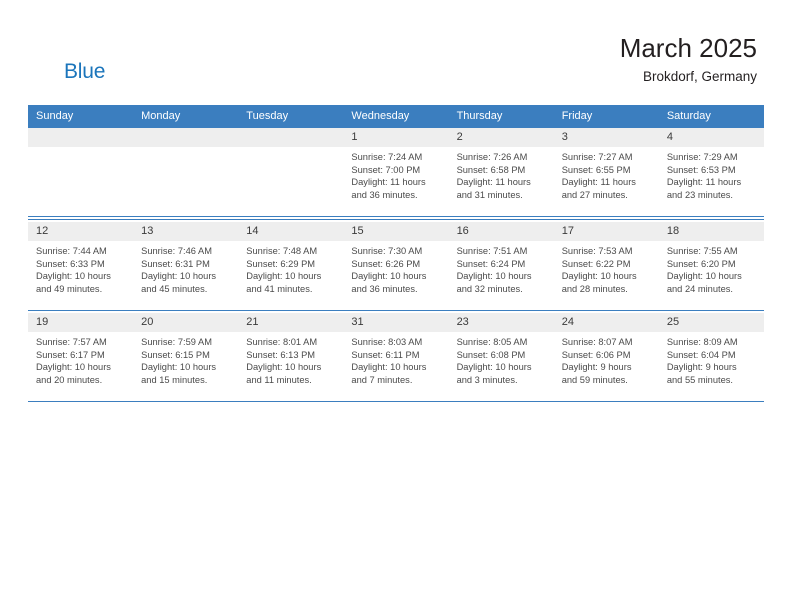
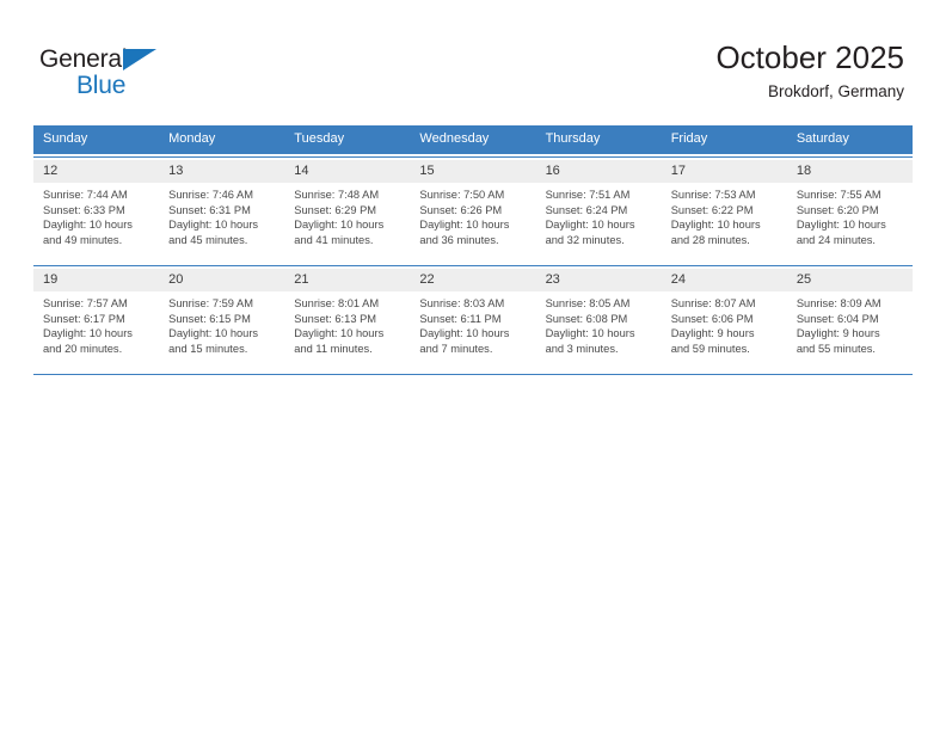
+ General
  Blue
- March 2025
+ October 2025
  Brokdorf, Germany
  Sunday	Monday	Tuesday	Wednesday	Thursday	Friday	Saturday
- 			1Sunrise: 7:24 AMSunset: 7:00 PMDaylight: 11 hoursand 36 minutes.	2Sunrise: 7:26 AMSunset: 6:58 PMDaylight: 11 hoursand 31 minutes.	3Sunrise: 7:27 AMSunset: 6:55 PMDaylight: 11 hoursand 27 minutes.	4Sunrise: 7:29 AMSunset: 6:53 PMDaylight: 11 hoursand 23 minutes.
- 12Sunrise: 7:44 AMSunset: 6:33 PMDaylight: 10 hoursand 49 minutes.	13Sunrise: 7:46 AMSunset: 6:31 PMDaylight: 10 hoursand 45 minutes.	14Sunrise: 7:48 AMSunset: 6:29 PMDaylight: 10 hoursand 41 minutes.	15Sunrise: 7:30 AMSunset: 6:26 PMDaylight: 10 hoursand 36 minutes.	16Sunrise: 7:51 AMSunset: 6:24 PMDaylight: 10 hoursand 32 minutes.	17Sunrise: 7:53 AMSunset: 6:22 PMDaylight: 10 hoursand 28 minutes.	18Sunrise: 7:55 AMSunset: 6:20 PMDaylight: 10 hoursand 24 minutes.
+ 12Sunrise: 7:44 AMSunset: 6:33 PMDaylight: 10 hoursand 49 minutes.	13Sunrise: 7:46 AMSunset: 6:31 PMDaylight: 10 hoursand 45 minutes.	14Sunrise: 7:48 AMSunset: 6:29 PMDaylight: 10 hoursand 41 minutes.	15Sunrise: 7:50 AMSunset: 6:26 PMDaylight: 10 hoursand 36 minutes.	16Sunrise: 7:51 AMSunset: 6:24 PMDaylight: 10 hoursand 32 minutes.	17Sunrise: 7:53 AMSunset: 6:22 PMDaylight: 10 hoursand 28 minutes.	18Sunrise: 7:55 AMSunset: 6:20 PMDaylight: 10 hoursand 24 minutes.
- 19Sunrise: 7:57 AMSunset: 6:17 PMDaylight: 10 hoursand 20 minutes.	20Sunrise: 7:59 AMSunset: 6:15 PMDaylight: 10 hoursand 15 minutes.	21Sunrise: 8:01 AMSunset: 6:13 PMDaylight: 10 hoursand 11 minutes.	31Sunrise: 8:03 AMSunset: 6:11 PMDaylight: 10 hoursand 7 minutes.	23Sunrise: 8:05 AMSunset: 6:08 PMDaylight: 10 hoursand 3 minutes.	24Sunrise: 8:07 AMSunset: 6:06 PMDaylight: 9 hoursand 59 minutes.	25Sunrise: 8:09 AMSunset: 6:04 PMDaylight: 9 hoursand 55 minutes.
+ 19Sunrise: 7:57 AMSunset: 6:17 PMDaylight: 10 hoursand 20 minutes.	20Sunrise: 7:59 AMSunset: 6:15 PMDaylight: 10 hoursand 15 minutes.	21Sunrise: 8:01 AMSunset: 6:13 PMDaylight: 10 hoursand 11 minutes.	22Sunrise: 8:03 AMSunset: 6:11 PMDaylight: 10 hoursand 7 minutes.	23Sunrise: 8:05 AMSunset: 6:08 PMDaylight: 10 hoursand 3 minutes.	24Sunrise: 8:07 AMSunset: 6:06 PMDaylight: 9 hoursand 59 minutes.	25Sunrise: 8:09 AMSunset: 6:04 PMDaylight: 9 hoursand 55 minutes.
